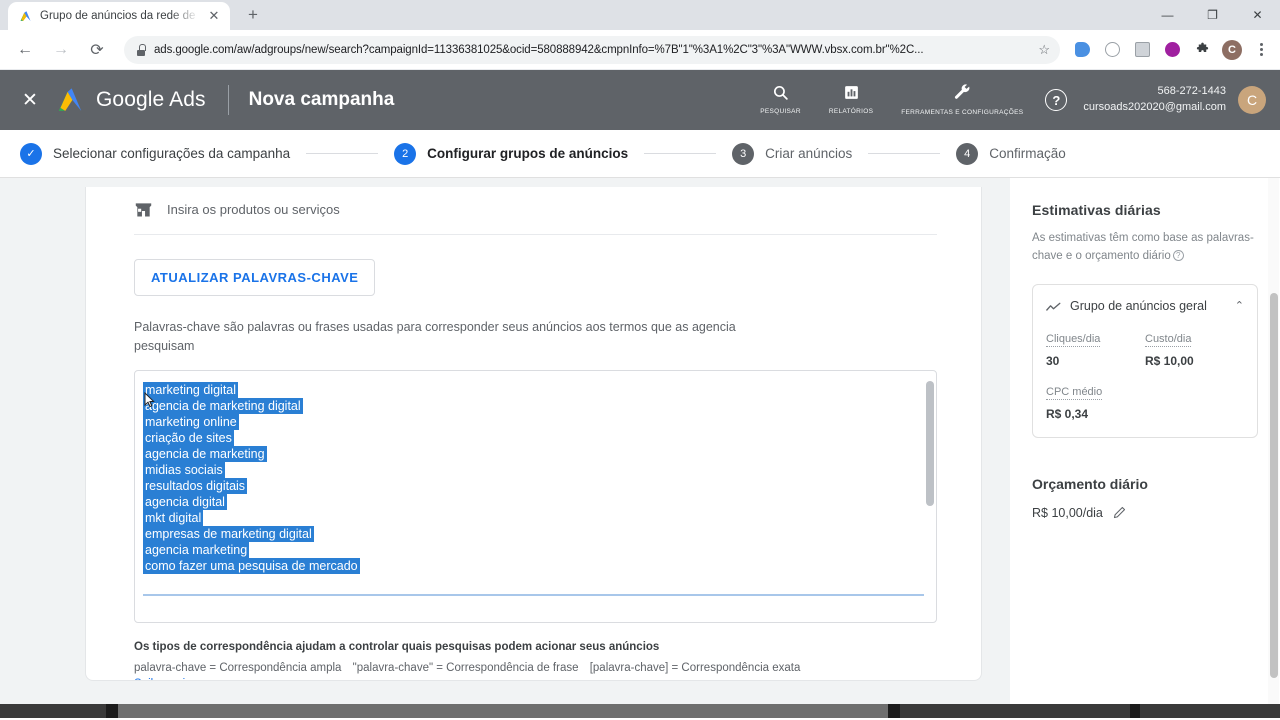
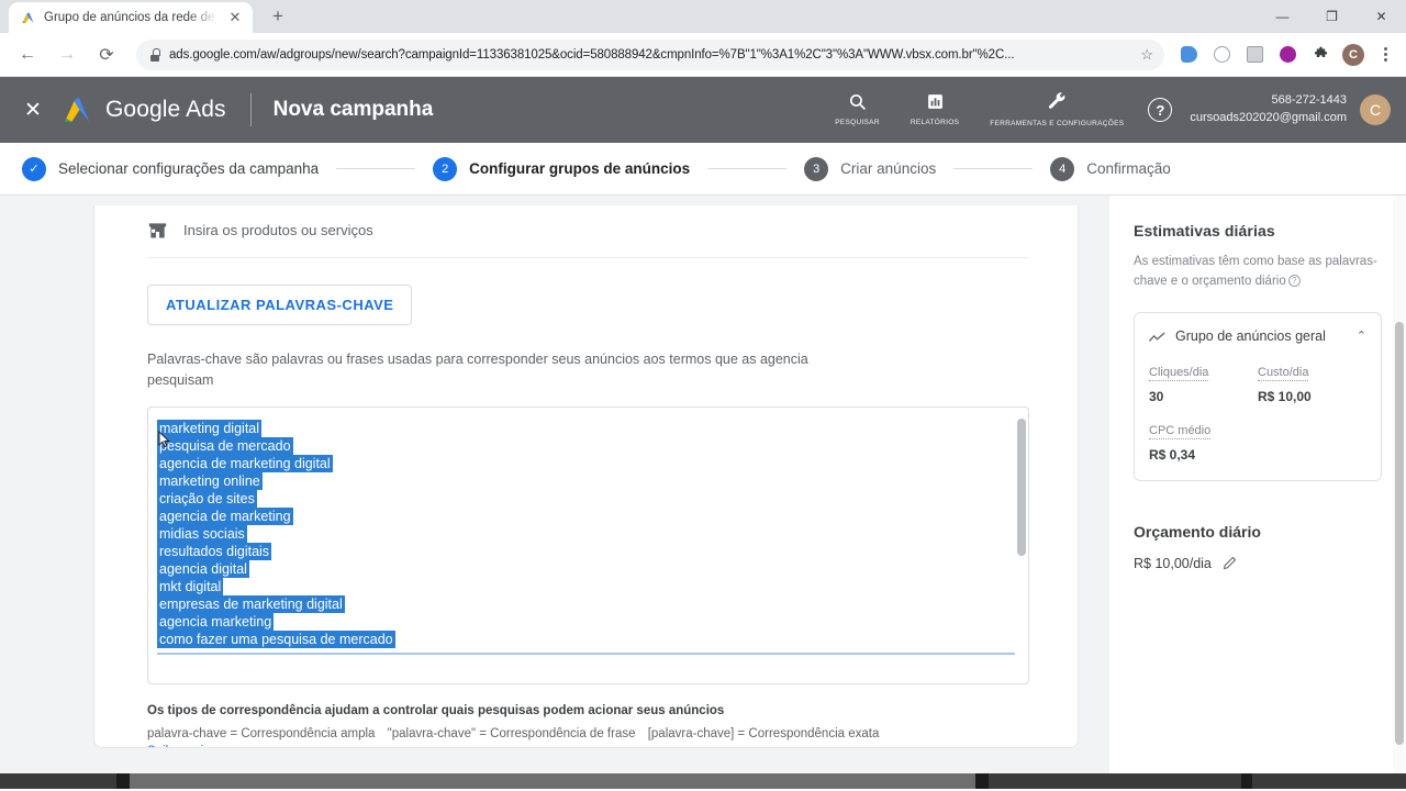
  Grupo de anúncios da rede de
  ✕
  +
  —
  ❐
  ✕
  ←
  →
  ⟳
  ads.google.com/aw/adgroups/new/search?campaignId=11336381025&ocid=580888942&cmpnInfo=%7B"1"%3A1%2C"3"%3A"WWW.vbsx.com.br"%2C...
  ☆
  C
  ✕
  Google Ads
  Nova campanha
  ?
  568-272-1443
  cursoads202020@gmail.com
  C
  ✓
  Selecionar configurações da campanha
  2
  Configurar grupos de anúncios
  3
  Criar anúncios
  4
  Confirmação
  Insira os produtos ou serviços
  ATUALIZAR PALAVRAS-CHAVE
  Palavras-chave são palavras ou frases usadas para corresponder seus anúncios aos termos que as agencia pesquisam
  marketing digital
+ pesquisa de mercado
  agencia de marketing digital
  marketing online
  criação de sites
  agencia de marketing
  midias sociais
  resultados digitais
  agencia digital
  mkt digital
  empresas de marketing digital
  agencia marketing
  como fazer uma pesquisa de mercado
  Os tipos de correspondência ajudam a controlar quais pesquisas podem acionar seus anúncios
  palavra-chave = Correspondência ampla "palavra-chave" = Correspondência de frase [palavra-chave] = Correspondência exata
  Estimativas diárias
  As estimativas têm como base as palavras-chave e o orçamento diário ?
  Grupo de anúncios geral
  ⌃
  Cliques/dia
  30
  Custo/dia
  R$ 10,00
  CPC médio
  R$ 0,34
  Orçamento diário
  R$ 10,00/dia
